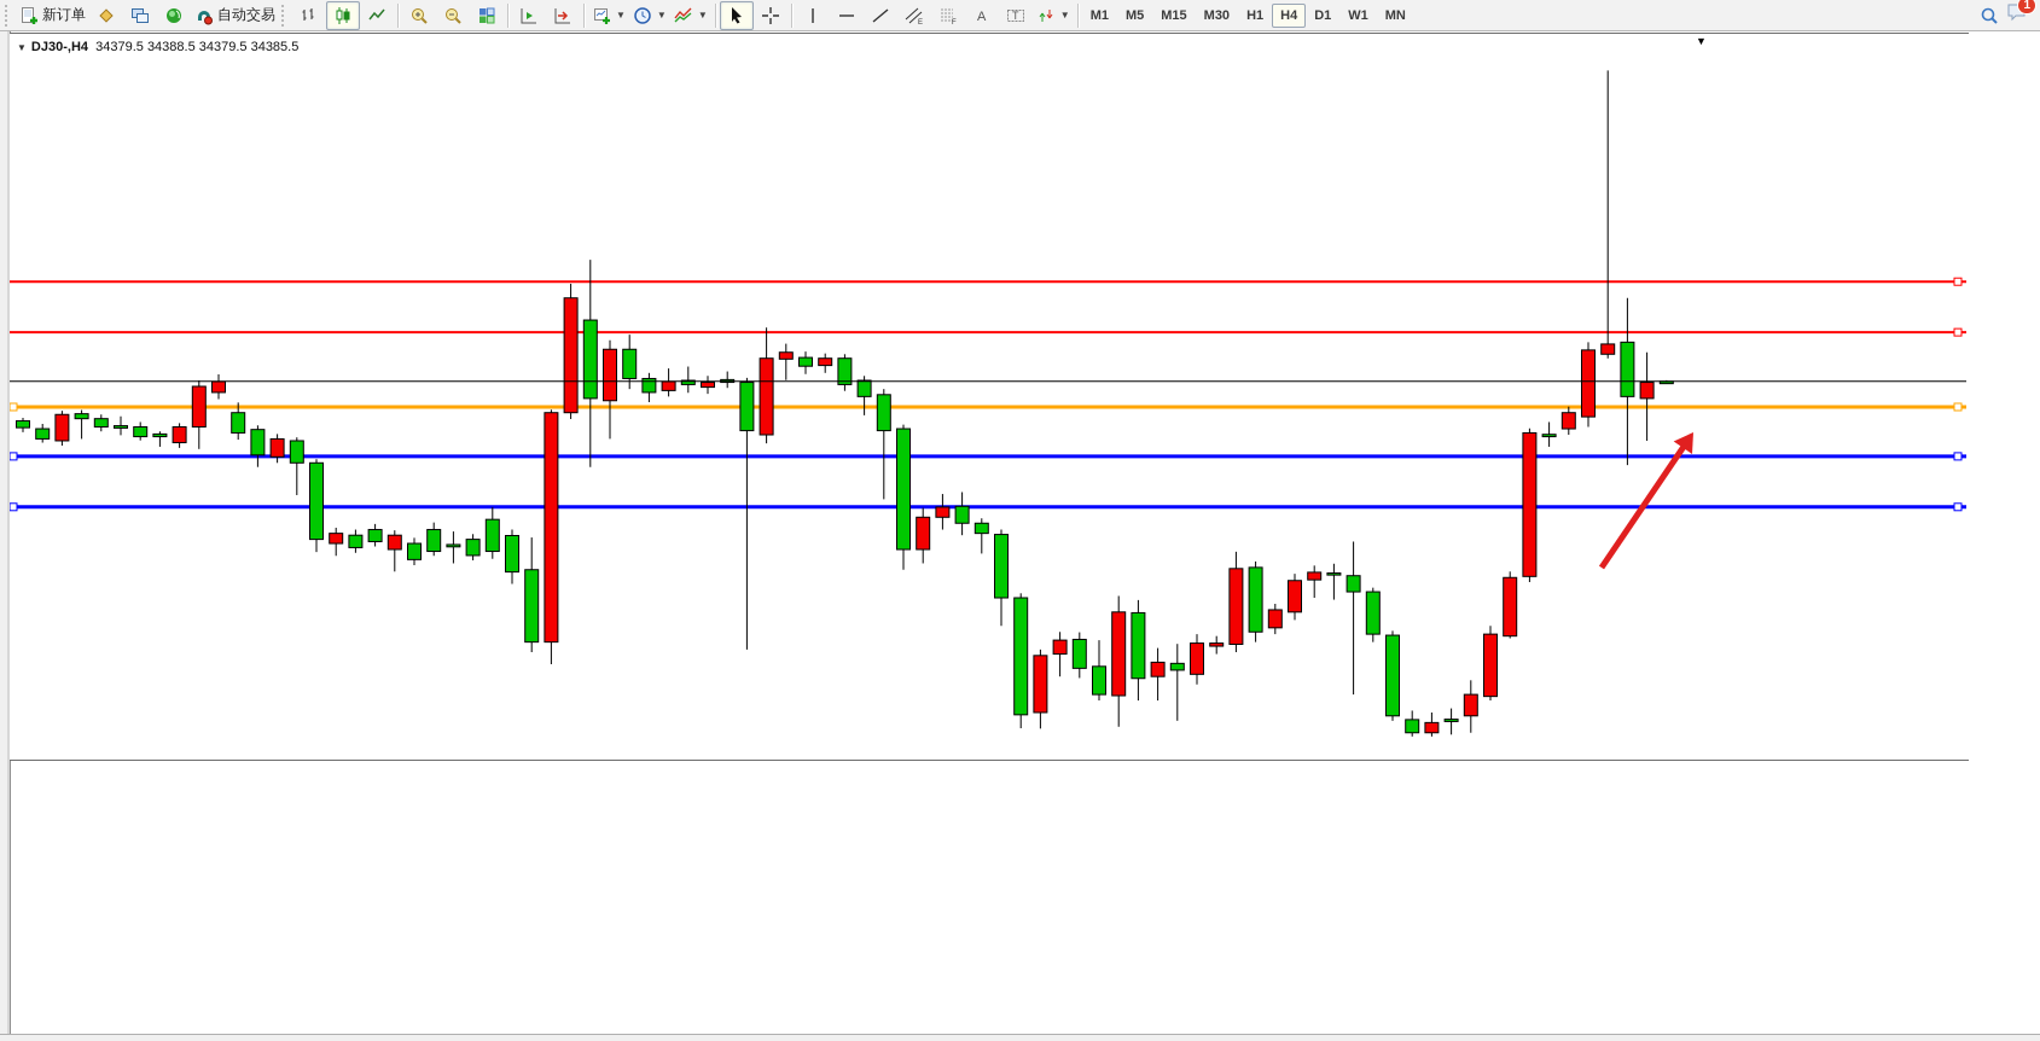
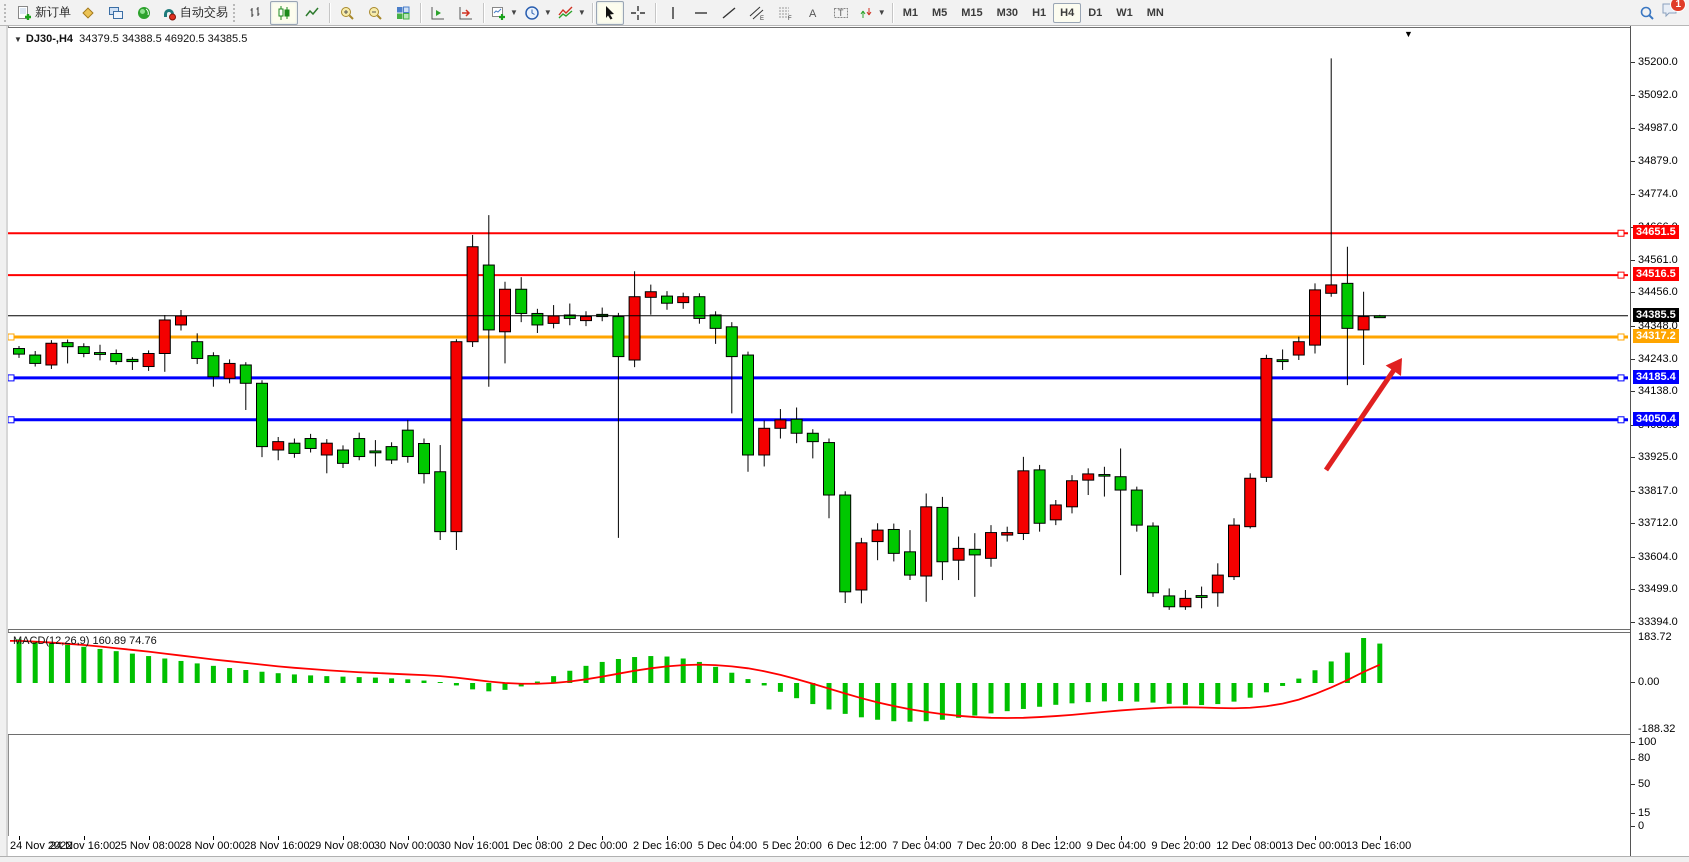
  新订单
  自动交易
  ▼
  ▼
  ▼
  A
  T
  ▼
  M1
  M5
  M15
  M30
  H1
  H4
  D1
  W1
  MN
  1
- ▼ DJ30-,H4 34379.5 34388.5 34379.5 34385.5
+ ▼ DJ30-,H4 34379.5 34388.5 46920.5 34385.5
  ▼
+ MACD(12,26,9) 160.89 74.76
+ 24 Nov 2022
+ 24 Nov 16:00
+ 25 Nov 08:00
+ 28 Nov 00:00
+ 28 Nov 16:00
+ 29 Nov 08:00
+ 30 Nov 00:00
+ 30 Nov 16:00
+ 1 Dec 08:00
+ 2 Dec 00:00
+ 2 Dec 16:00
+ 5 Dec 04:00
+ 5 Dec 20:00
+ 6 Dec 12:00
+ 7 Dec 04:00
+ 7 Dec 20:00
+ 8 Dec 12:00
+ 9 Dec 04:00
+ 9 Dec 20:00
+ 12 Dec 08:00
+ 13 Dec 00:00
+ 13 Dec 16:00
+ 35200.0
+ 35092.0
+ 34987.0
+ 34879.0
+ 34774.0
+ 34561.0
+ 34456.0
+ 34348.0
+ 34243.0
+ 34138.0
+ 33925.0
+ 33817.0
+ 33712.0
+ 33604.0
+ 33499.0
+ 33394.0
+ 34651.5
+ 34516.5
+ 34317.2
+ 34185.4
+ 34050.4
+ 34385.5
+ 183.72
+ 0.00
+ -188.32
+ 100
+ 80
+ 50
+ 15
+ 0
